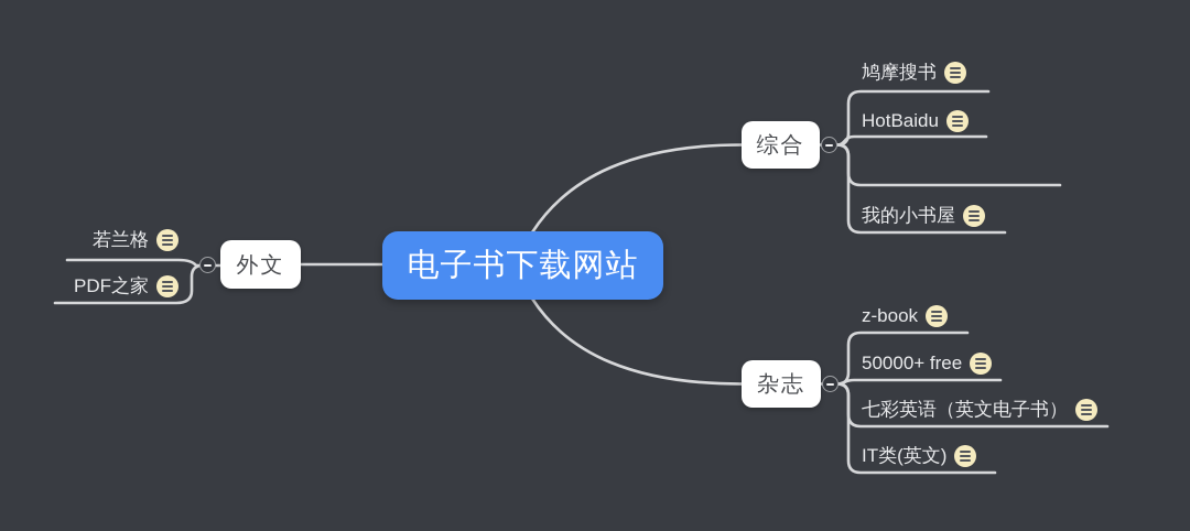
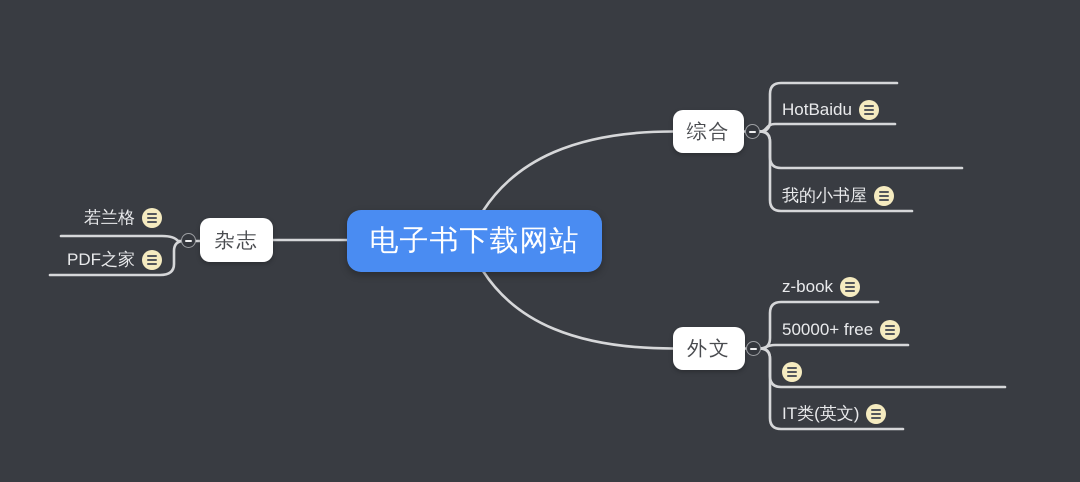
  电子书下载网站
- 外文
+ 杂志
  综合
- 杂志
+ 外文
  若兰格
  PDF之家
- 鸠摩搜书
  HotBaidu
  我的小书屋
  z-book
  50000+ free
- 七彩英语（英文电子书）
  IT类(英文)
